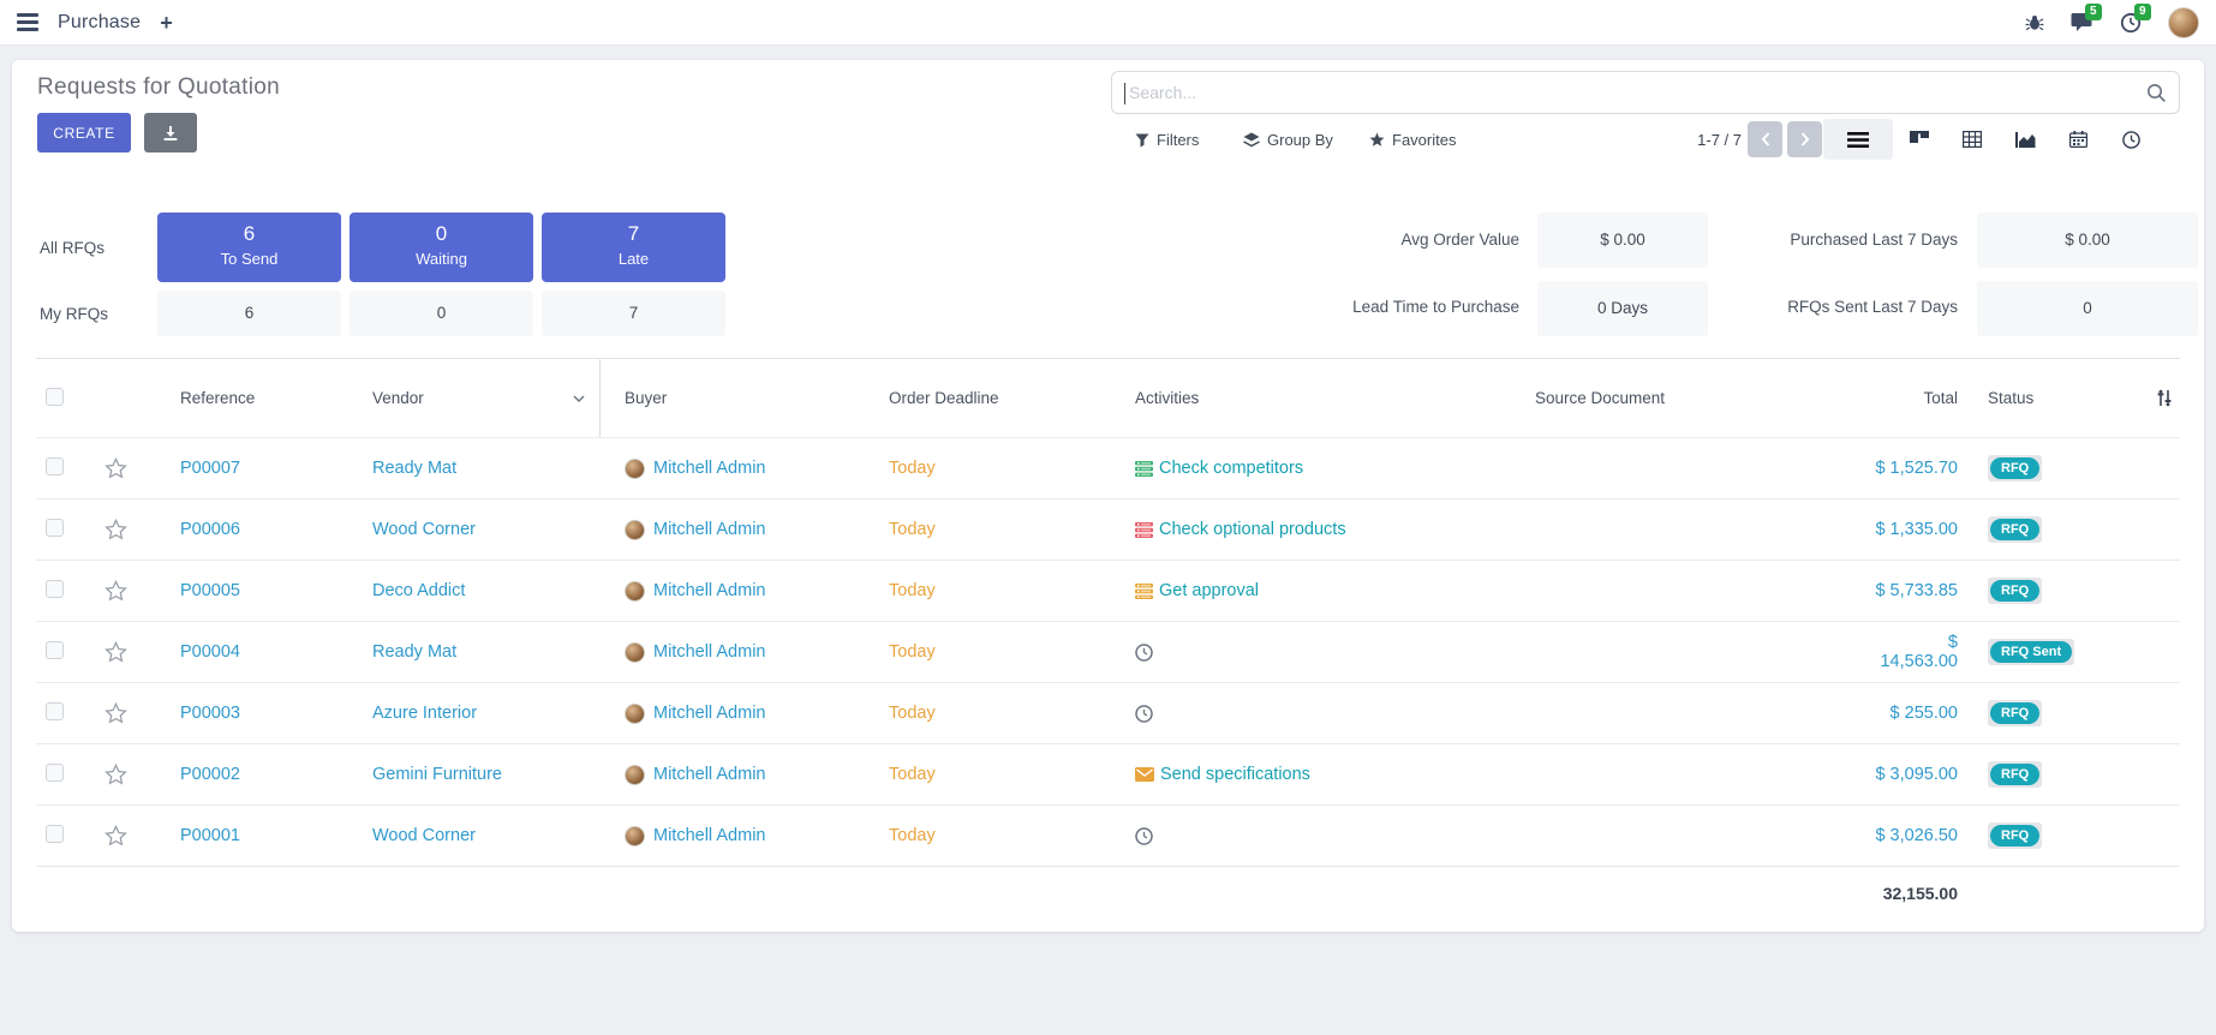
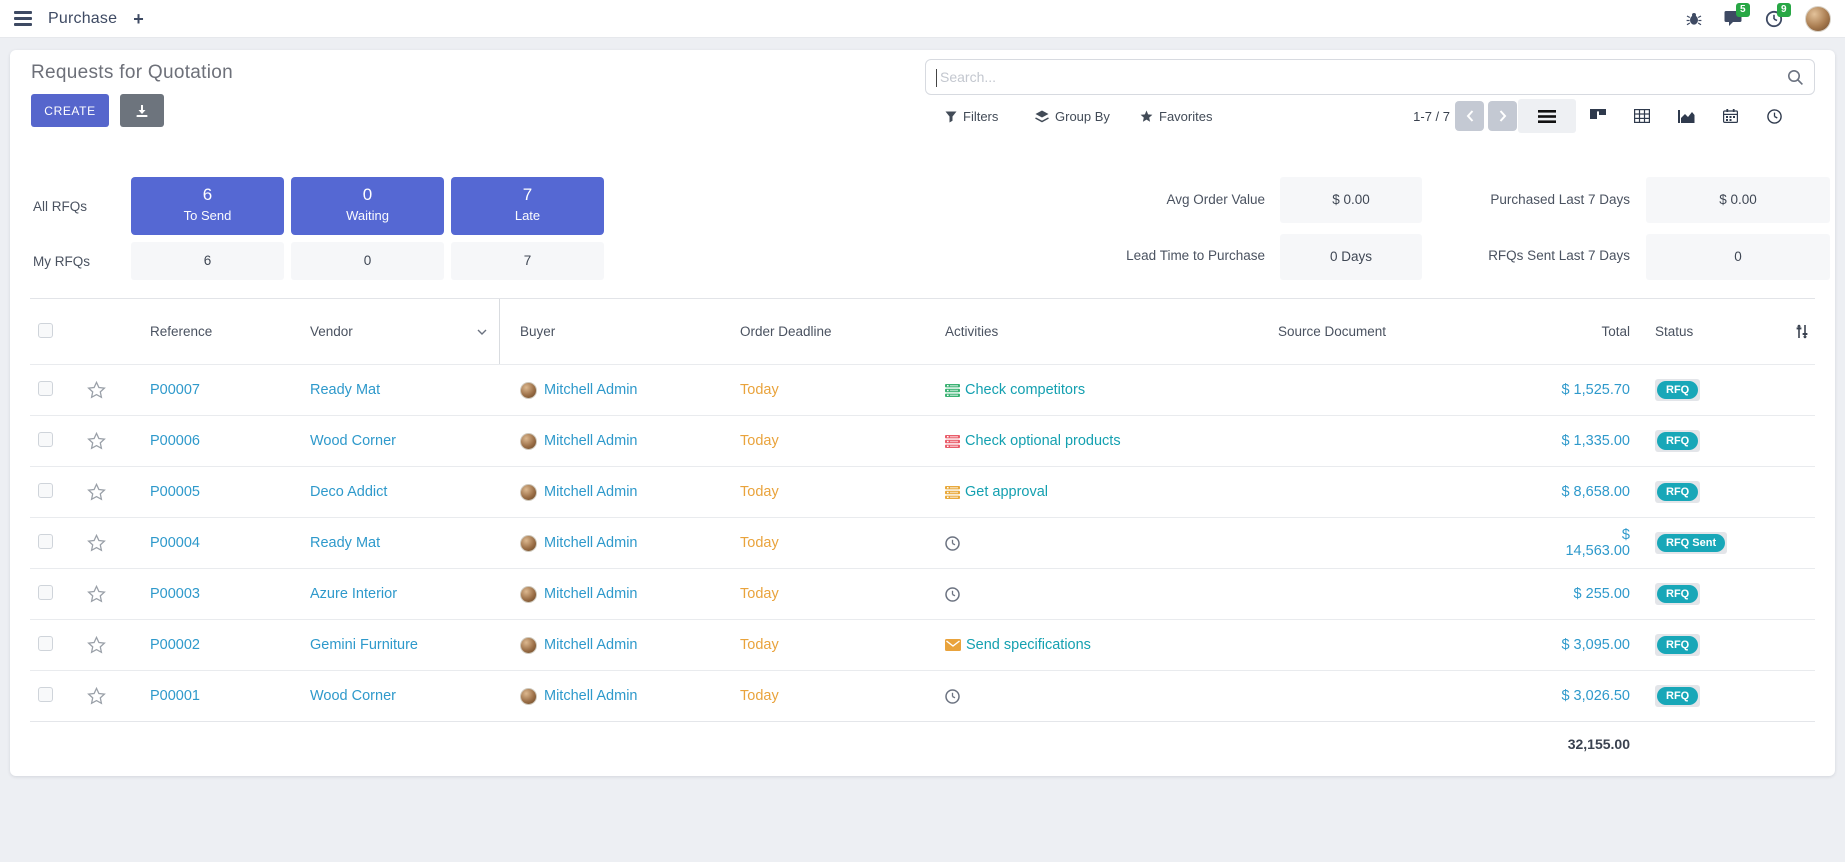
  Purchase
  +
  5
  9
  Requests for Quotation
  CREATE
  Search...
  Filters
  Group By
  Favorites
  1-7 / 7
  All RFQs
  My RFQs
  6
  To Send
  0
  Waiting
  7
  Late
  6
  0
  7
  Avg Order Value
  $ 0.00
  Purchased Last 7 Days
  $ 0.00
  Lead Time to Purchase
  0 Days
  RFQs Sent Last 7 Days
  0
  Reference
  Vendor
  Buyer
  Order Deadline
  Activities
  Source Document
  Total
  Status
  P00007
  Ready Mat
  Mitchell Admin
  Today
  Check competitors
  $ 1,525.70
  RFQ
  P00006
  Wood Corner
  Mitchell Admin
  Today
  Check optional products
  $ 1,335.00
  RFQ
  P00005
  Deco Addict
  Mitchell Admin
  Today
  Get approval
- $ 5,733.85
+ $ 8,658.00
  RFQ
  P00004
  Ready Mat
  Mitchell Admin
  Today
  $ 14,563.00
  RFQ Sent
  P00003
  Azure Interior
  Mitchell Admin
  Today
  $ 255.00
  RFQ
  P00002
  Gemini Furniture
  Mitchell Admin
  Today
  Send specifications
  $ 3,095.00
  RFQ
  P00001
  Wood Corner
  Mitchell Admin
  Today
  $ 3,026.50
  RFQ
  32,155.00
